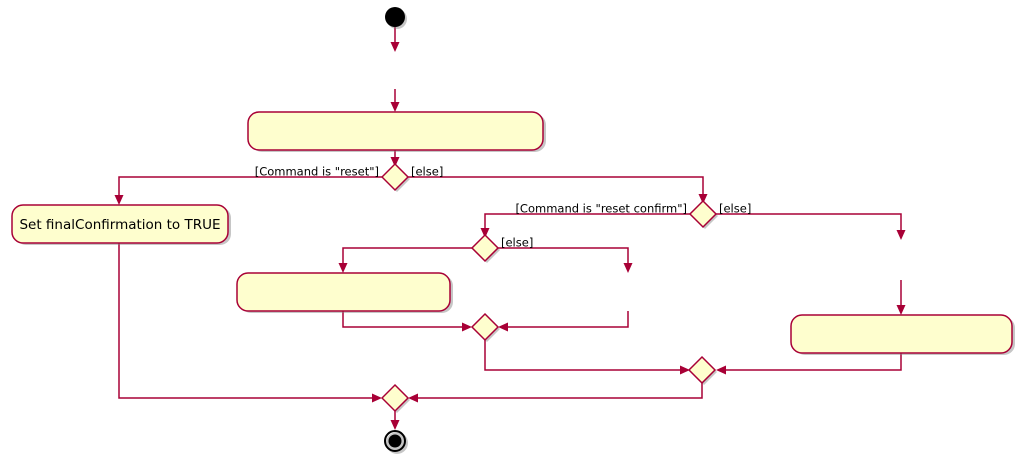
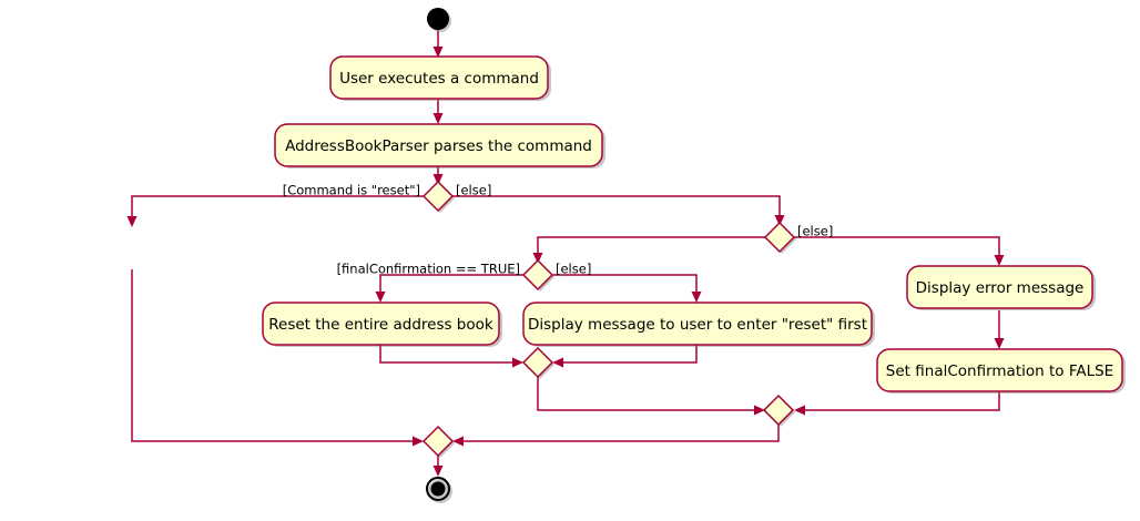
+ User executes a command
+ AddressBookParser parses the command
  [Command is "reset"]
  [else]
- Set finalConfirmation to TRUE
- [Command is "reset confirm"]
  [else]
+ [finalConfirmation == TRUE]
  [else]
+ Reset the entire address book
+ Display message to user to enter "reset" first
+ Display error message
+ Set finalConfirmation to FALSE
